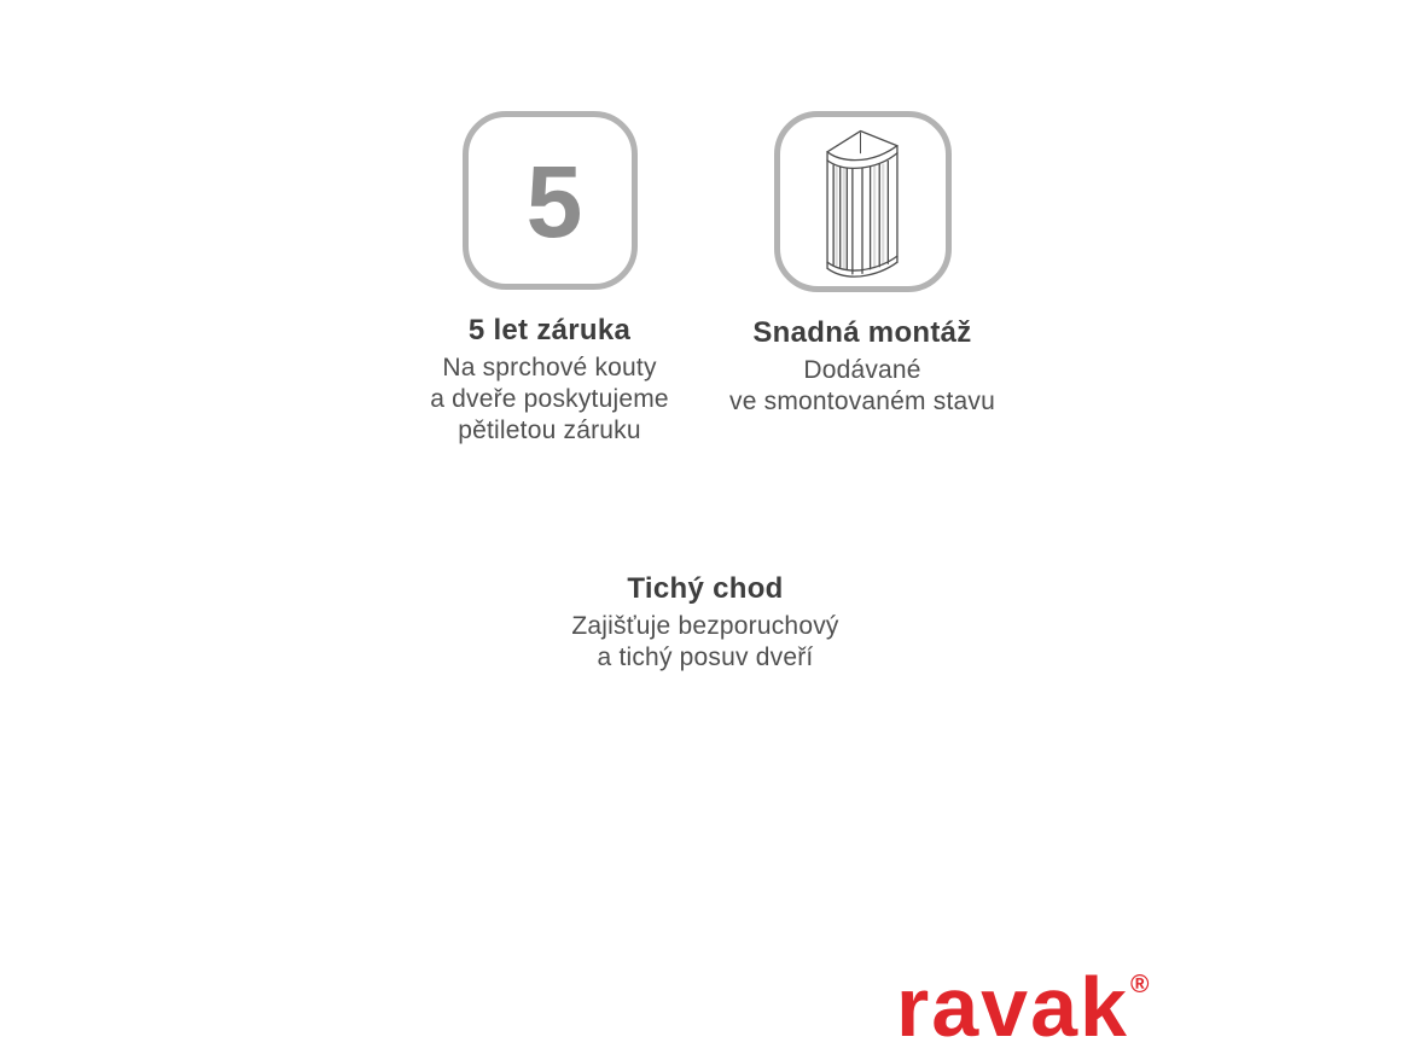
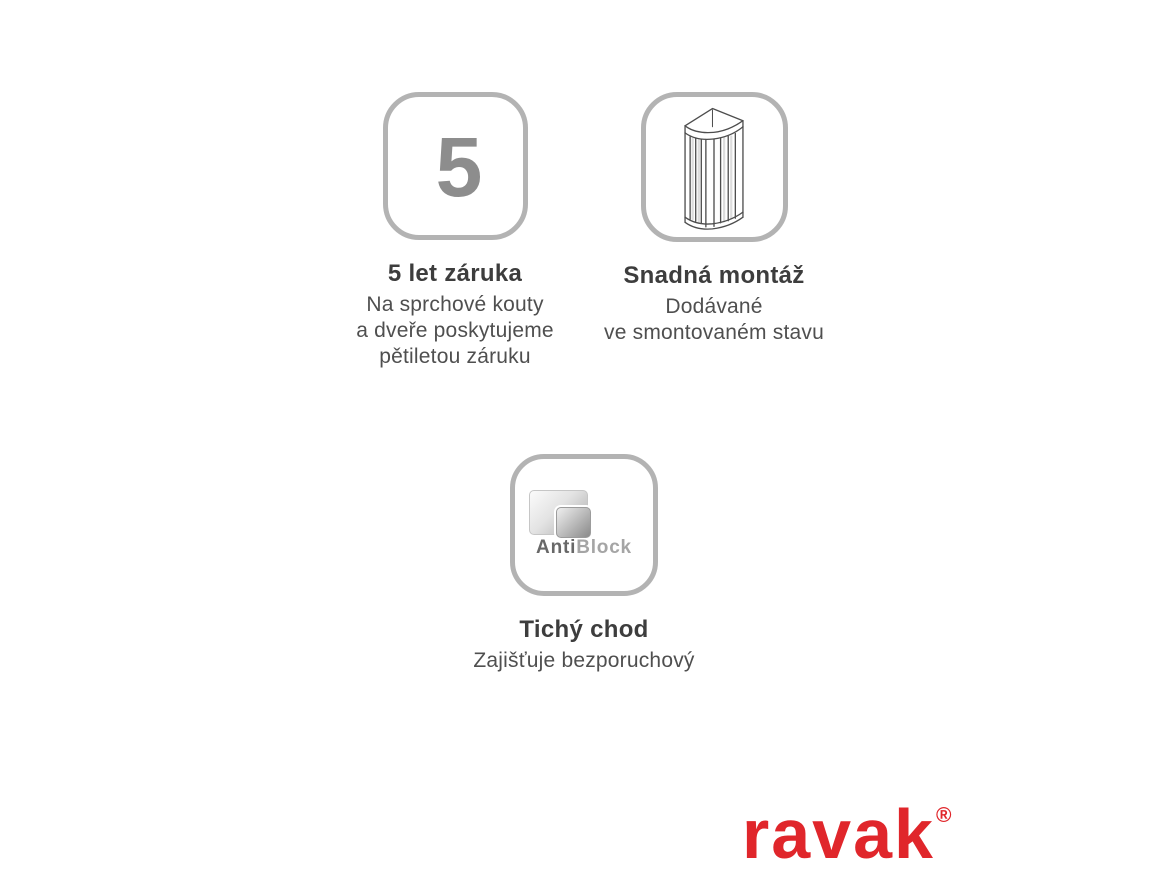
  5
  5 let záruka
  Na sprchové kouty
  a dveře poskytujeme
  pětiletou záruku
  Snadná montáž
  Dodávané
  ve smontovaném stavu
+ AntiBlock
  Tichý chod
  Zajišťuje bezporuchový
- a tichý posuv dveří
  ravak
  ®
